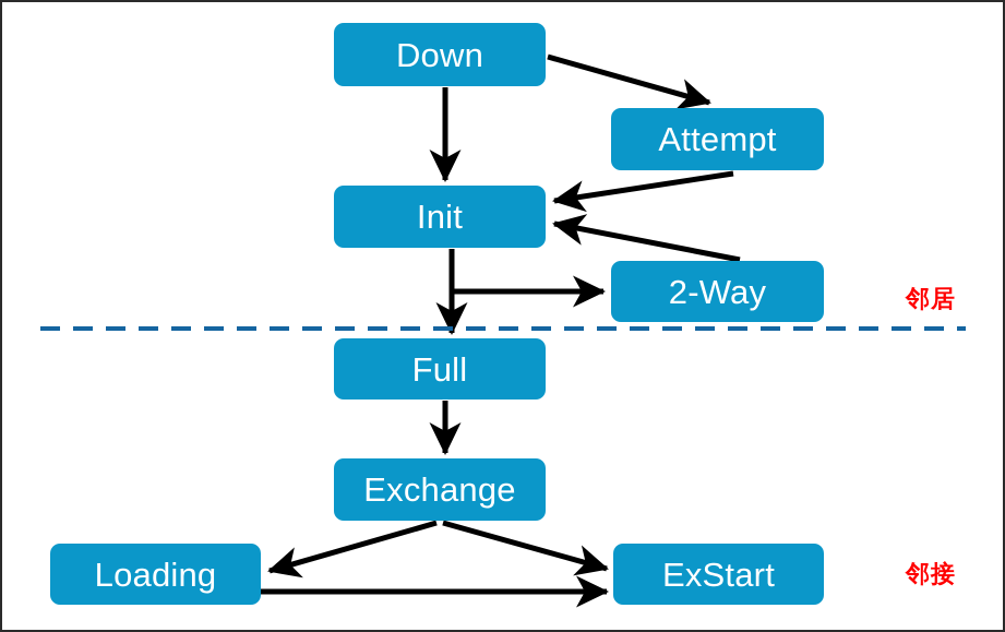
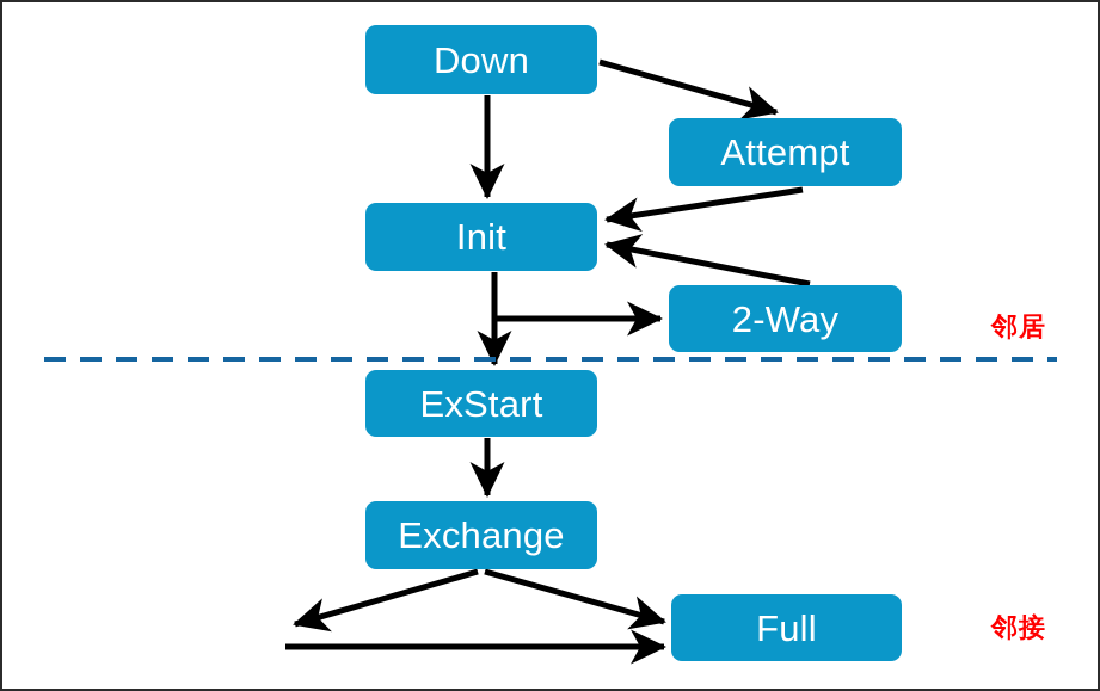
  Down
  Attempt
  Init
  2-Way
- Full
+ ExStart
  Exchange
- Loading
- ExStart
+ Full
  邻居
  邻接
